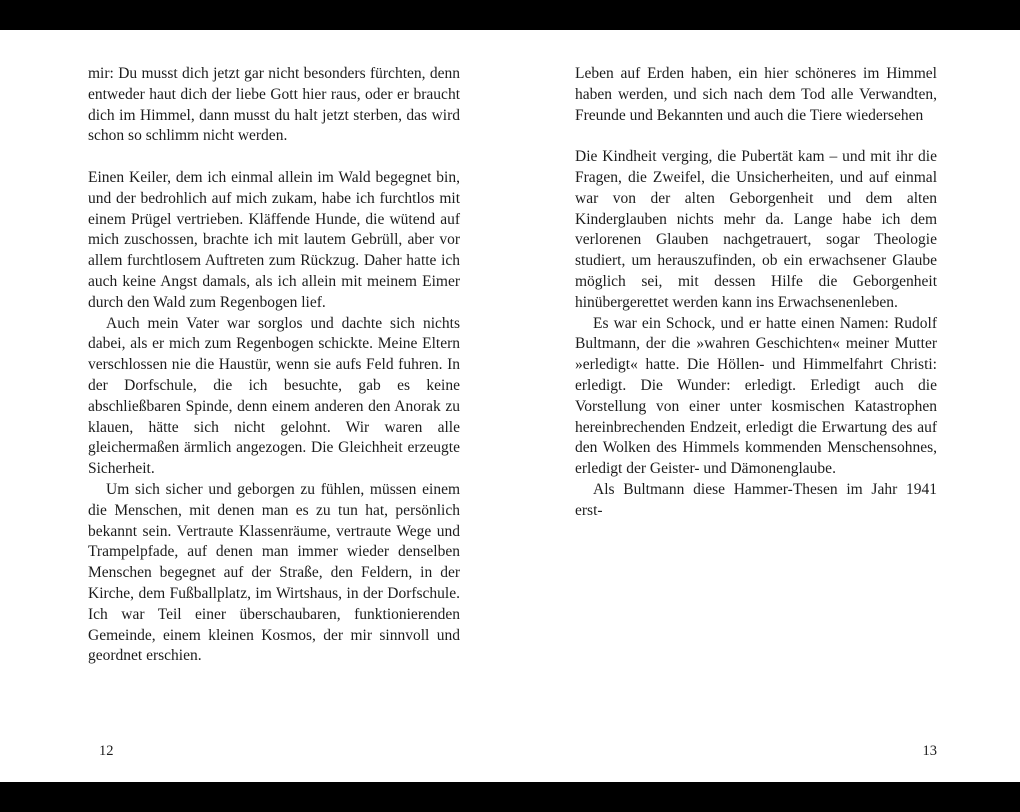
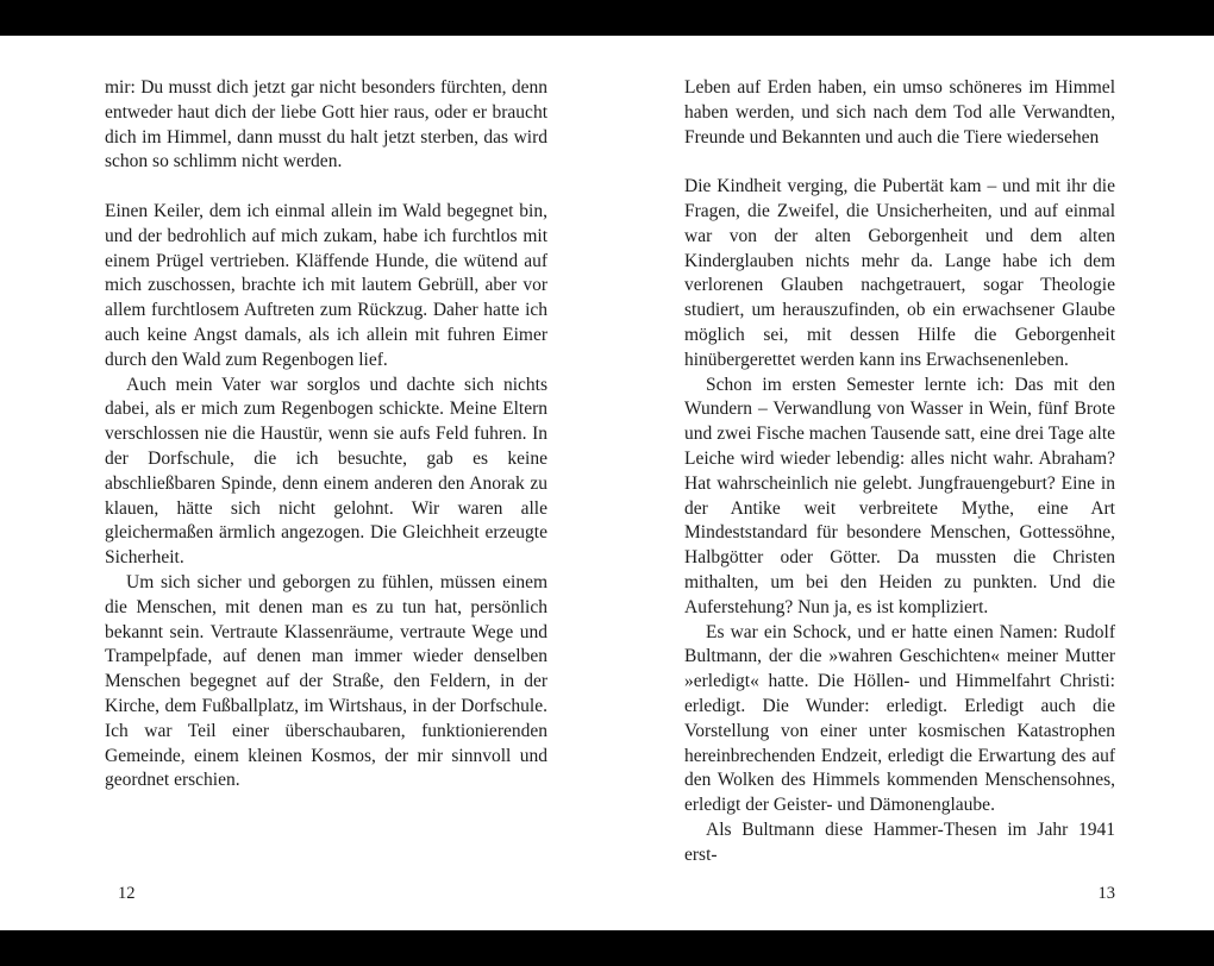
  mir: Du musst dich jetzt gar nicht besonders fürchten, denn entweder haut dich der liebe Gott hier raus, oder er braucht dich im Himmel, dann musst du halt jetzt sterben, das wird schon so schlimm nicht werden.
- Einen Keiler, dem ich einmal allein im Wald begegnet bin, und der bedrohlich auf mich zukam, habe ich furchtlos mit einem Prügel vertrieben. Kläffende Hunde, die wütend auf mich zuschossen, brachte ich mit lautem Gebrüll, aber vor allem furchtlosem Auftreten zum Rückzug. Daher hatte ich auch keine Angst damals, als ich allein mit meinem Eimer durch den Wald zum Regenbogen lief.
+ Einen Keiler, dem ich einmal allein im Wald begegnet bin, und der bedrohlich auf mich zukam, habe ich furchtlos mit einem Prügel vertrieben. Kläffende Hunde, die wütend auf mich zuschossen, brachte ich mit lautem Gebrüll, aber vor allem furchtlosem Auftreten zum Rückzug. Daher hatte ich auch keine Angst damals, als ich allein mit fuhren Eimer durch den Wald zum Regenbogen lief.
  Auch mein Vater war sorglos und dachte sich nichts dabei, als er mich zum Regenbogen schickte. Meine Eltern verschlossen nie die Haustür, wenn sie aufs Feld fuhren. In der Dorfschule, die ich besuchte, gab es keine abschließbaren Spinde, denn einem anderen den Anorak zu klauen, hätte sich nicht gelohnt. Wir waren alle gleichermaßen ärmlich angezogen. Die Gleichheit erzeugte Sicherheit.
  Um sich sicher und geborgen zu fühlen, müssen einem die Menschen, mit denen man es zu tun hat, persönlich bekannt sein. Vertraute Klassenräume, vertraute Wege und Trampelpfade, auf denen man immer wieder denselben Menschen begegnet auf der Straße, den Feldern, in der Kirche, dem Fußballplatz, im Wirtshaus, in der Dorfschule. Ich war Teil einer überschaubaren, funktionierenden Gemeinde, einem kleinen Kosmos, der mir sinnvoll und geordnet erschien.
  12
- Leben auf Erden haben, ein hier schöneres im Himmel haben werden, und sich nach dem Tod alle Verwandten, Freunde und Bekannten und auch die Tiere wiedersehen
+ Leben auf Erden haben, ein umso schöneres im Himmel haben werden, und sich nach dem Tod alle Verwandten, Freunde und Bekannten und auch die Tiere wiedersehen
  Die Kindheit verging, die Pubertät kam – und mit ihr die Fragen, die Zweifel, die Unsicherheiten, und auf einmal war von der alten Geborgenheit und dem alten Kinderglauben nichts mehr da. Lange habe ich dem verlorenen Glauben nachgetrauert, sogar Theologie studiert, um herauszufinden, ob ein erwachsener Glaube möglich sei, mit dessen Hilfe die Geborgenheit hinübergerettet werden kann ins Erwachsenenleben.
+ Schon im ersten Semester lernte ich: Das mit den Wundern – Verwandlung von Wasser in Wein, fünf Brote und zwei Fische machen Tausende satt, eine drei Tage alte Leiche wird wieder lebendig: alles nicht wahr. Abraham? Hat wahrscheinlich nie gelebt. Jungfrauengeburt? Eine in der Antike weit verbreitete Mythe, eine Art Mindeststandard für besondere Menschen, Gottessöhne, Halbgötter oder Götter. Da mussten die Christen mithalten, um bei den Heiden zu punkten. Und die Auferstehung? Nun ja, es ist kompliziert.
  Es war ein Schock, und er hatte einen Namen: Rudolf Bultmann, der die »wahren Geschichten« meiner Mutter »erledigt« hatte. Die Höllen- und Himmelfahrt Christi: erledigt. Die Wunder: erledigt. Erledigt auch die Vorstellung von einer unter kosmischen Katastrophen hereinbrechenden Endzeit, erledigt die Erwartung des auf den Wolken des Himmels kommenden Menschensohnes, erledigt der Geister- und Dämonenglaube.
  Als Bultmann diese Hammer-Thesen im Jahr 1941 erst-
  13
